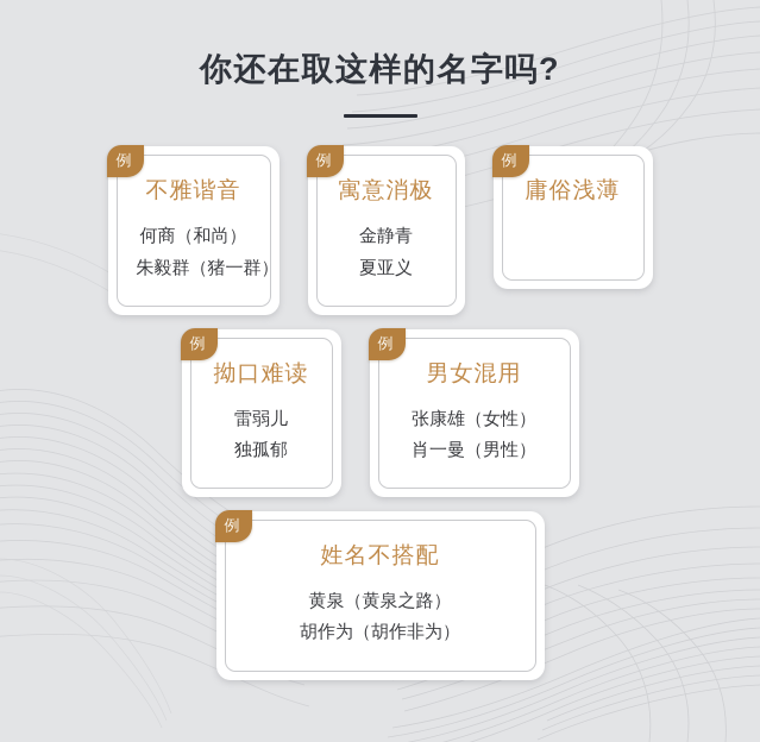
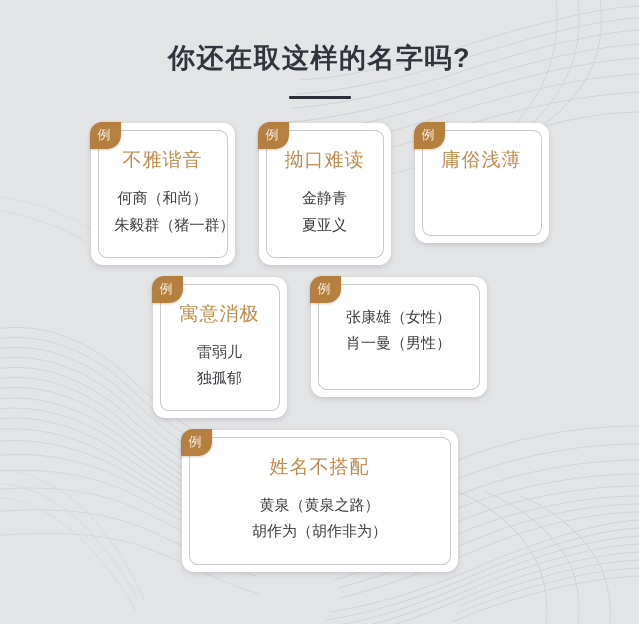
  你还在取这样的名字吗?
  例
  不雅谐音
  何商（和尚）
  朱毅群（猪一群）
  例
- 寓意消极
+ 拗口难读
  金静青
  夏亚义
  例
  庸俗浅薄
  例
- 拗口难读
+ 寓意消极
  雷弱儿
  独孤郁
  例
- 男女混用
  张康雄（女性）
  肖一曼（男性）
  例
  姓名不搭配
  黄泉（黄泉之路）
  胡作为（胡作非为）
